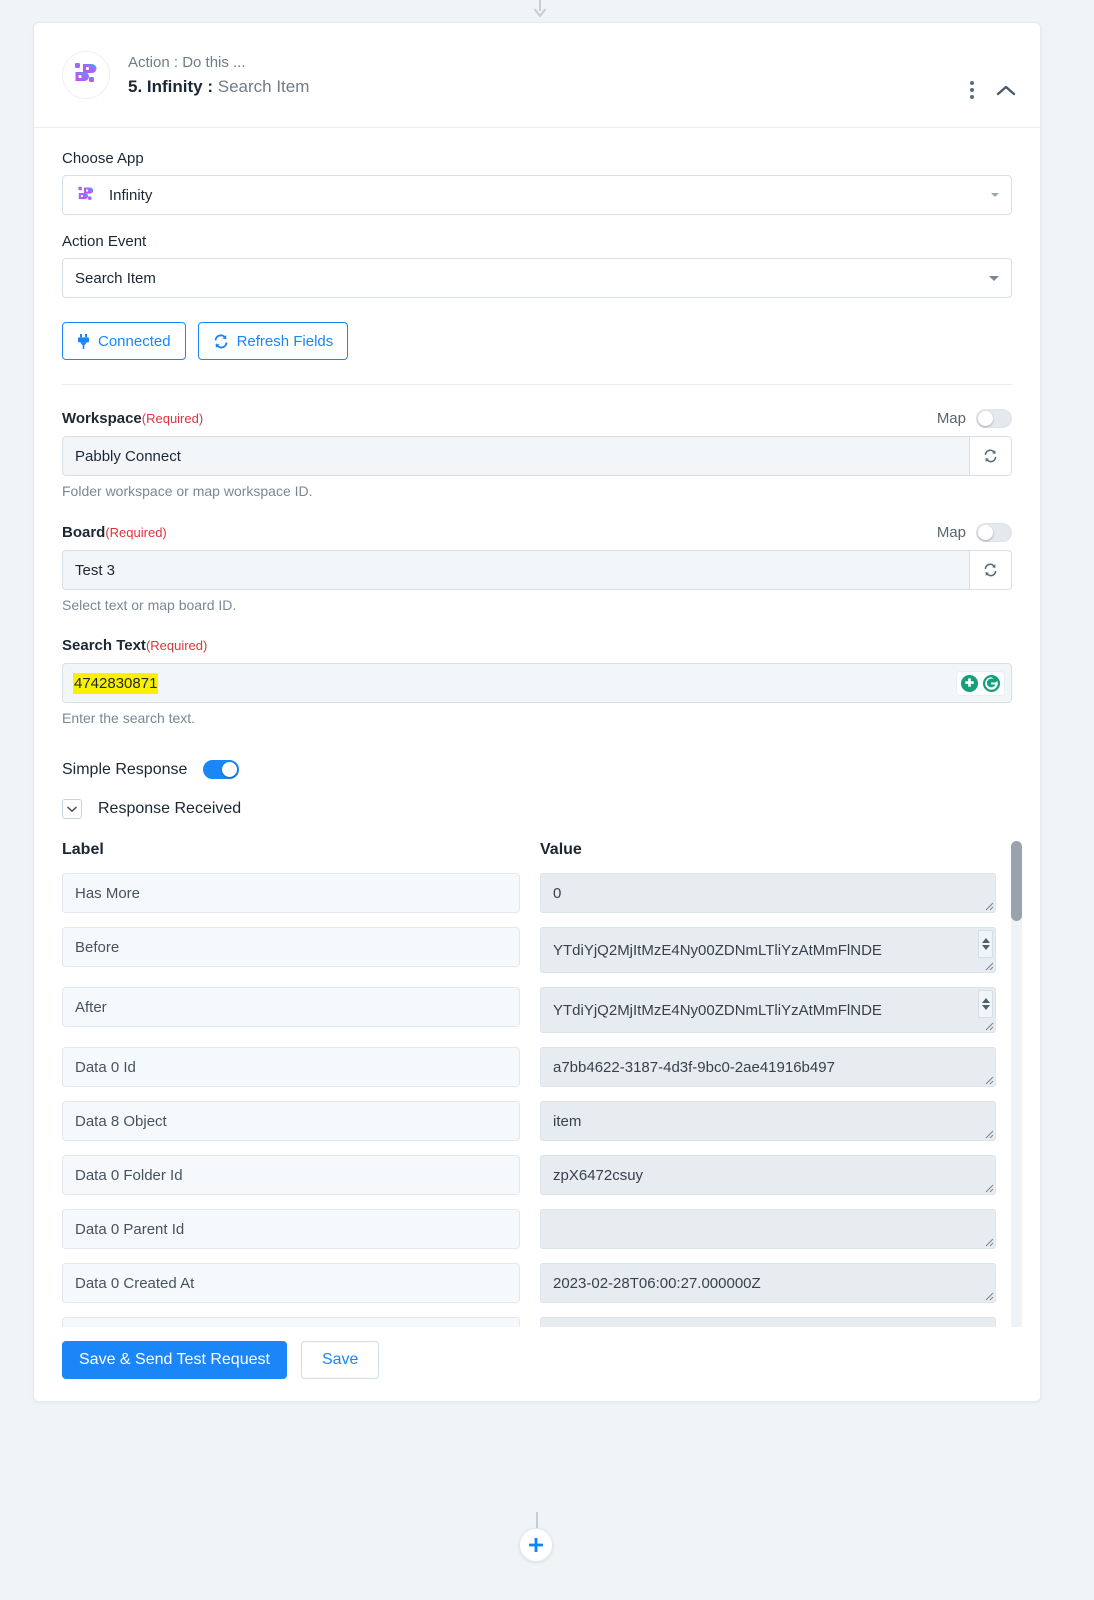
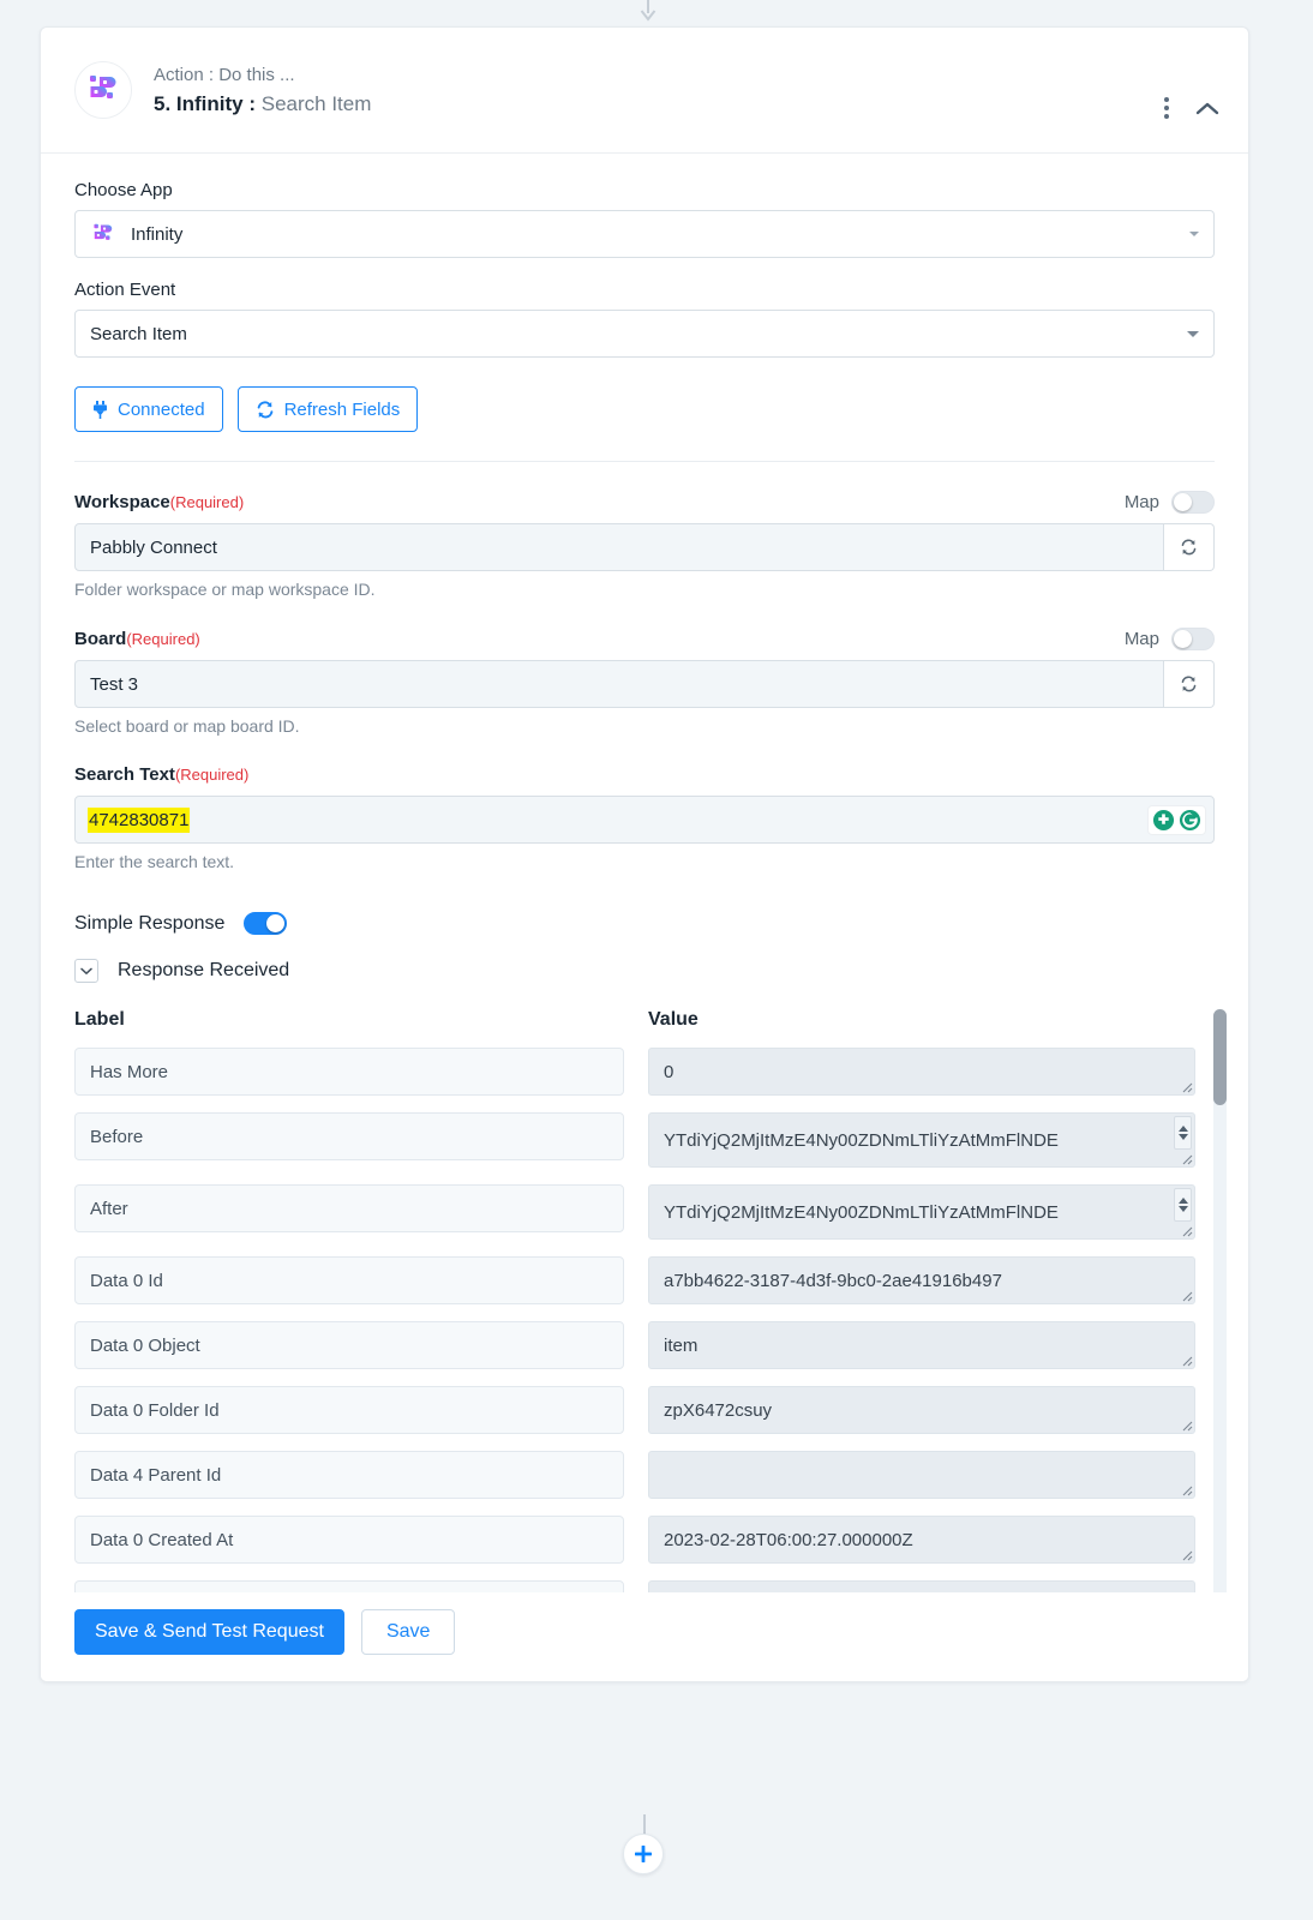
  Action : Do this ...
  5. Infinity : Search Item
  Choose App
  Infinity
  Action Event
  Search Item
  Connected
  Refresh Fields
  Workspace(Required)
  Map
  Pabbly Connect
  Folder workspace or map workspace ID.
  Board(Required)
  Map
  Test 3
- Select text or map board ID.
+ Select board or map board ID.
  Search Text(Required)
  4742830871
  Enter the search text.
  Simple Response
  Response Received
  Label
  Value
  Has More
  0
  Before
  YTdiYjQ2MjItMzE4Ny00ZDNmLTliYzAtMmFlNDE
  After
  YTdiYjQ2MjItMzE4Ny00ZDNmLTliYzAtMmFlNDE
  Data 0 Id
  a7bb4622-3187-4d3f-9bc0-2ae41916b497
- Data 8 Object
+ Data 0 Object
  item
  Data 0 Folder Id
  zpX6472csuy
- Data 0 Parent Id
+ Data 4 Parent Id
  Data 0 Created At
  2023-02-28T06:00:27.000000Z
  Save & Send Test Request
  Save
